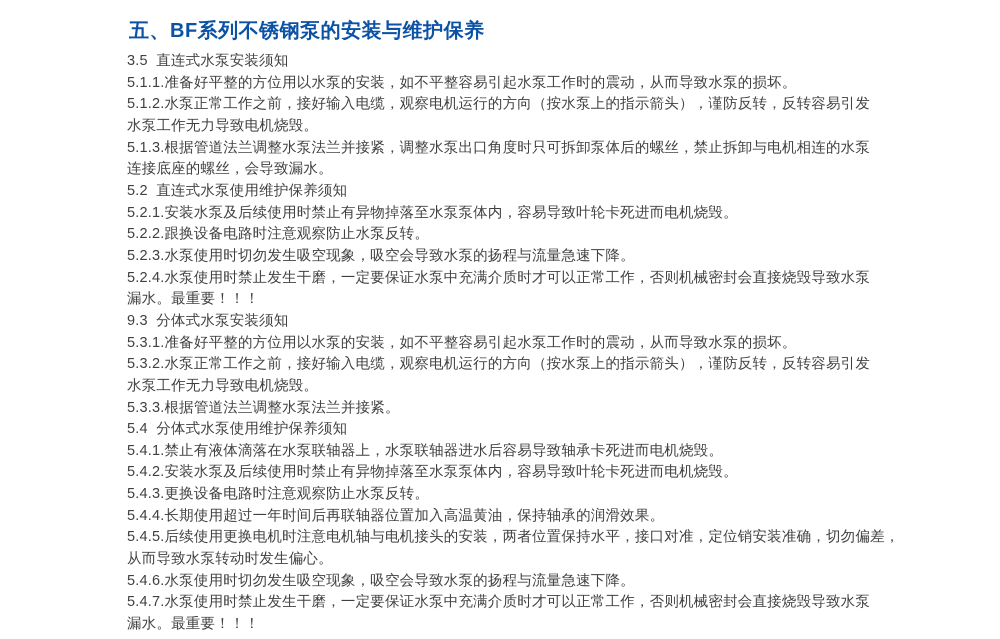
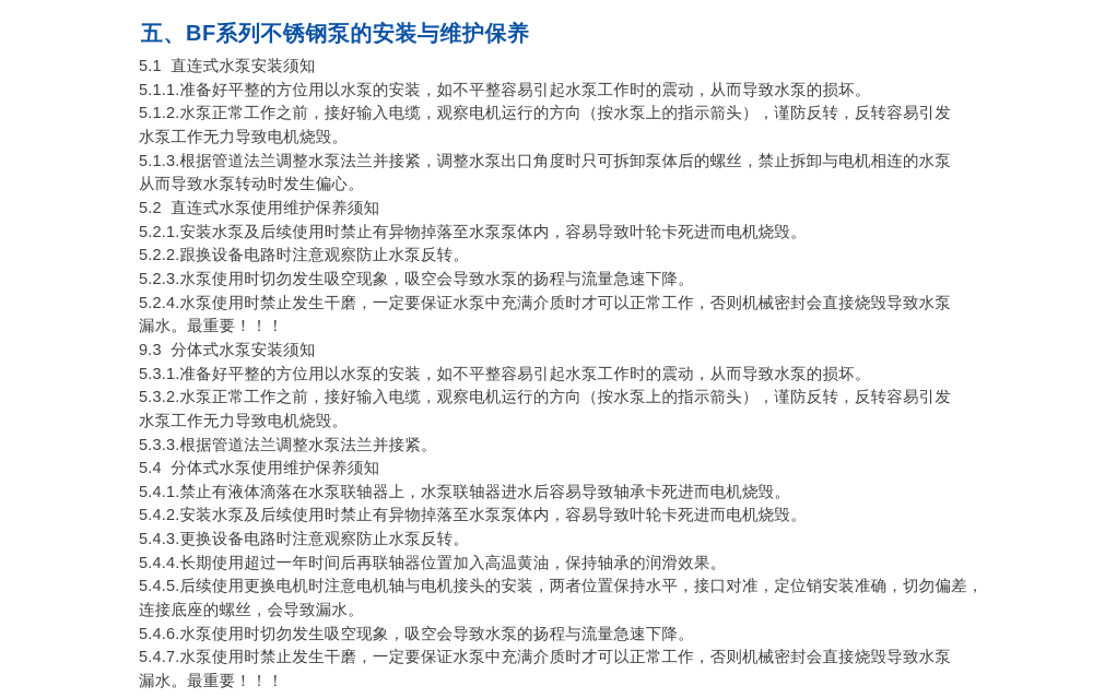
  五、BF系列不锈钢泵的安装与维护保养
- 3.5 直连式水泵安装须知
+ 5.1 直连式水泵安装须知
  5.1.1.准备好平整的方位用以水泵的安装，如不平整容易引起水泵工作时的震动，从而导致水泵的损坏。
  5.1.2.水泵正常工作之前，接好输入电缆，观察电机运行的方向（按水泵上的指示箭头），谨防反转，反转容易引发
  水泵工作无力导致电机烧毁。
  5.1.3.根据管道法兰调整水泵法兰并接紧，调整水泵出口角度时只可拆卸泵体后的螺丝，禁止拆卸与电机相连的水泵
- 连接底座的螺丝，会导致漏水。
+ 从而导致水泵转动时发生偏心。
  5.2 直连式水泵使用维护保养须知
  5.2.1.安装水泵及后续使用时禁止有异物掉落至水泵泵体内，容易导致叶轮卡死进而电机烧毁。
  5.2.2.跟换设备电路时注意观察防止水泵反转。
  5.2.3.水泵使用时切勿发生吸空现象，吸空会导致水泵的扬程与流量急速下降。
  5.2.4.水泵使用时禁止发生干磨，一定要保证水泵中充满介质时才可以正常工作，否则机械密封会直接烧毁导致水泵
  漏水。最重要！！！
  9.3 分体式水泵安装须知
  5.3.1.准备好平整的方位用以水泵的安装，如不平整容易引起水泵工作时的震动，从而导致水泵的损坏。
  5.3.2.水泵正常工作之前，接好输入电缆，观察电机运行的方向（按水泵上的指示箭头），谨防反转，反转容易引发
  水泵工作无力导致电机烧毁。
  5.3.3.根据管道法兰调整水泵法兰并接紧。
  5.4 分体式水泵使用维护保养须知
  5.4.1.禁止有液体滴落在水泵联轴器上，水泵联轴器进水后容易导致轴承卡死进而电机烧毁。
  5.4.2.安装水泵及后续使用时禁止有异物掉落至水泵泵体内，容易导致叶轮卡死进而电机烧毁。
  5.4.3.更换设备电路时注意观察防止水泵反转。
  5.4.4.长期使用超过一年时间后再联轴器位置加入高温黄油，保持轴承的润滑效果。
  5.4.5.后续使用更换电机时注意电机轴与电机接头的安装，两者位置保持水平，接口对准，定位销安装准确，切勿偏差，
- 从而导致水泵转动时发生偏心。
+ 连接底座的螺丝，会导致漏水。
  5.4.6.水泵使用时切勿发生吸空现象，吸空会导致水泵的扬程与流量急速下降。
  5.4.7.水泵使用时禁止发生干磨，一定要保证水泵中充满介质时才可以正常工作，否则机械密封会直接烧毁导致水泵
  漏水。最重要！！！
